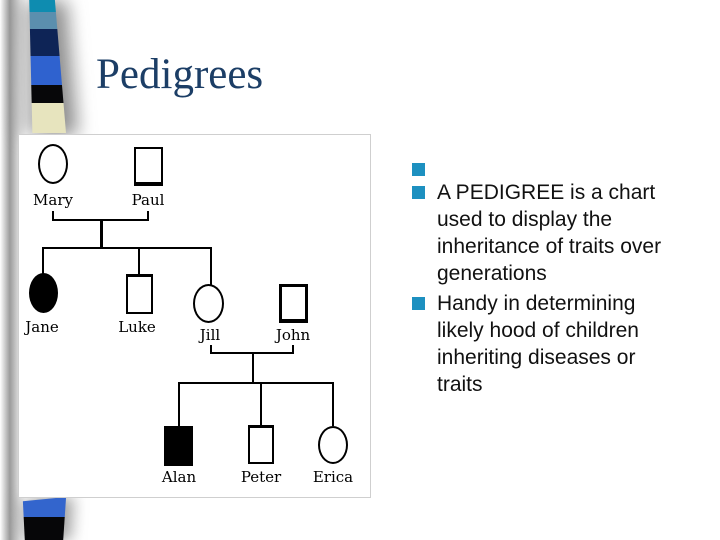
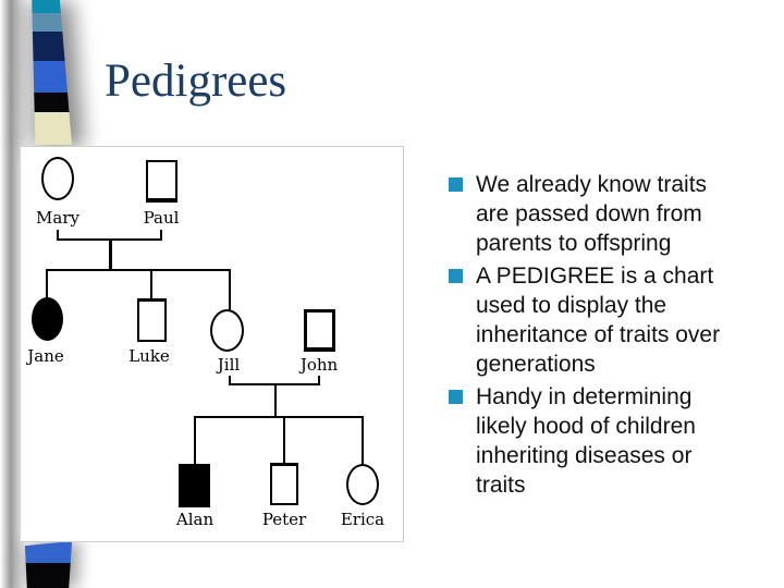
  Pedigrees
  Mary
  Paul
  Jane
  Luke
  Jill
  John
  Alan
  Peter
  Erica
+ We already know traits are passed down from parents to offspring
  A PEDIGREE is a chart used to display the inheritance of traits over generations
  Handy in determining likely hood of children inheriting diseases or traits
